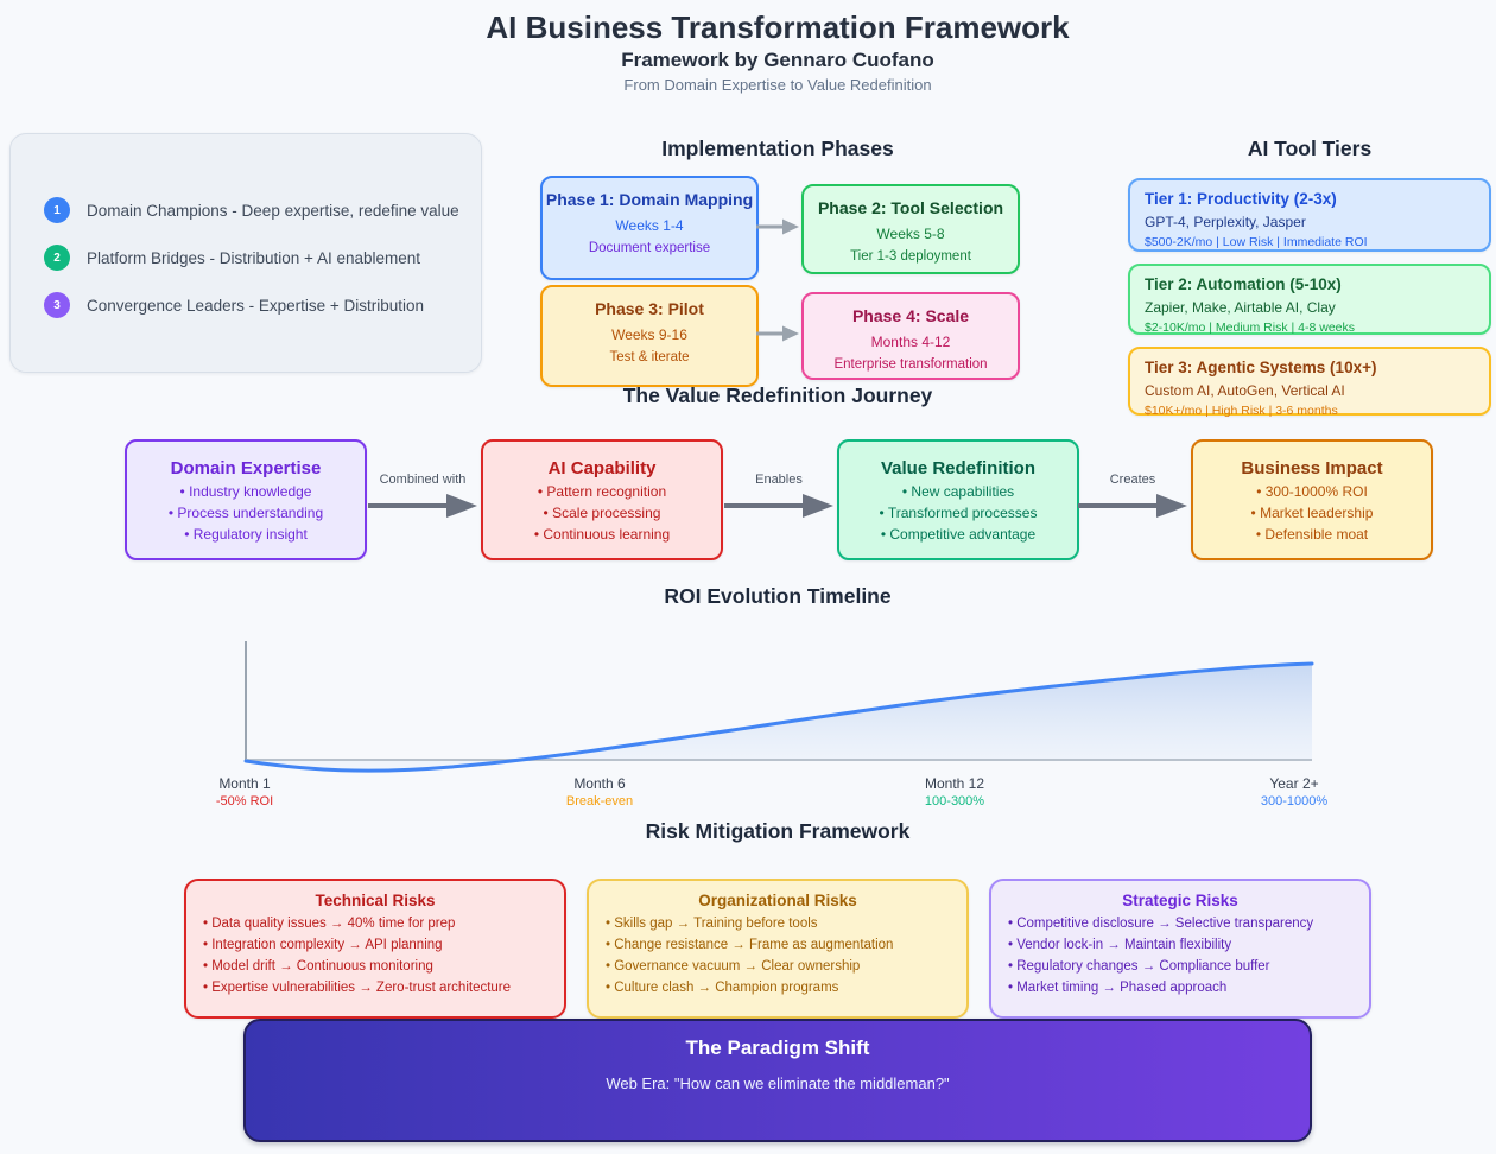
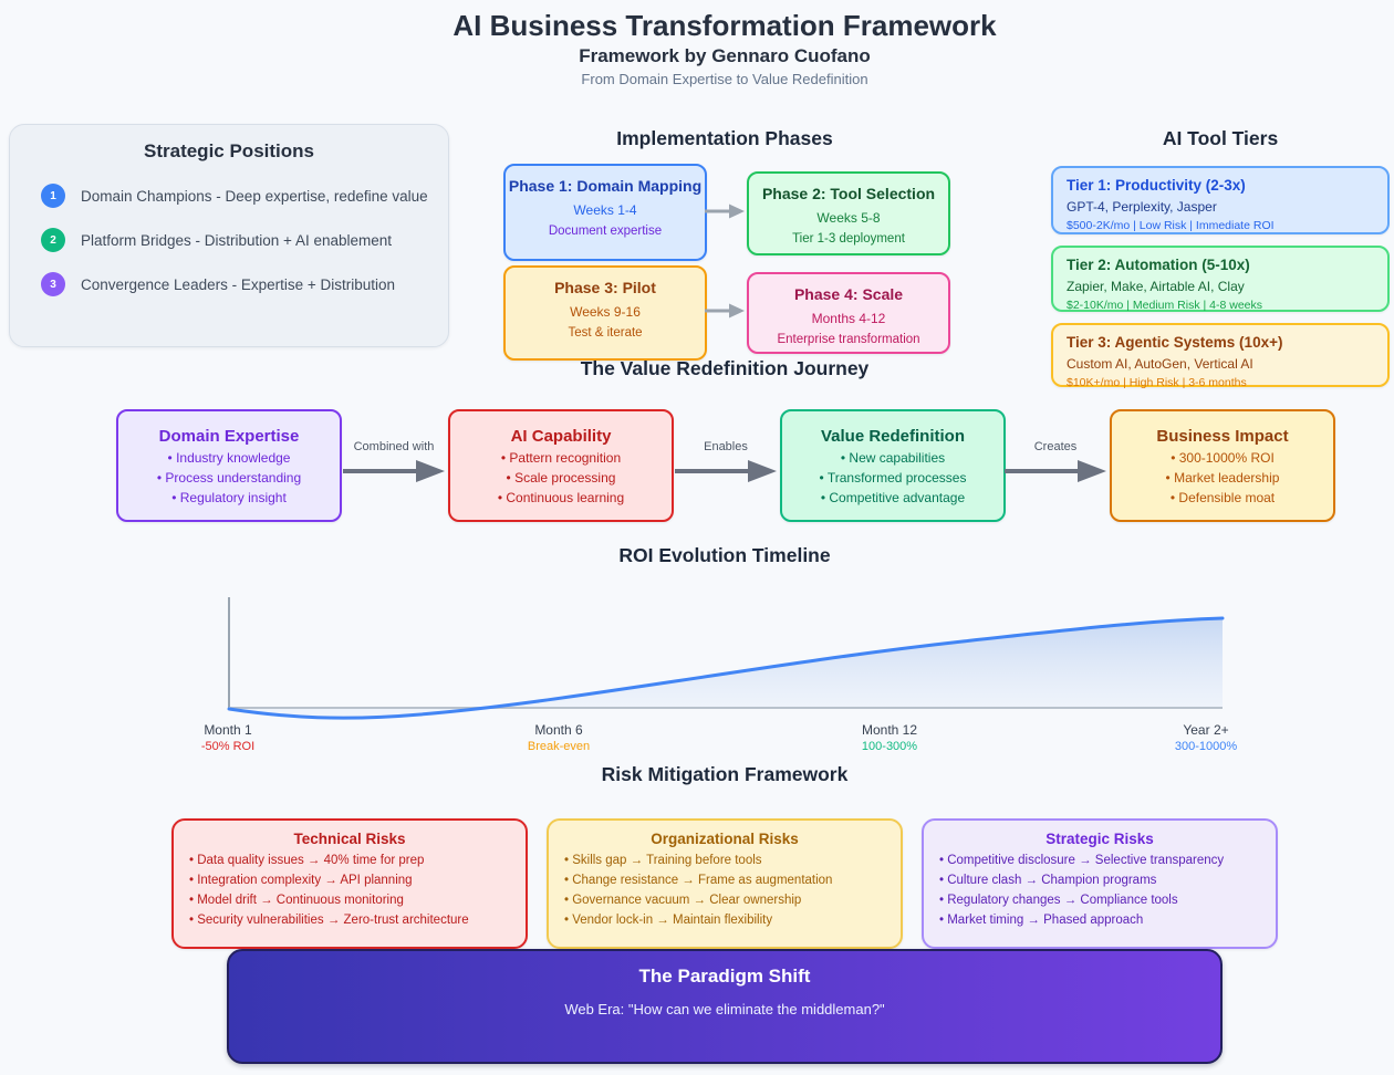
  AI Business Transformation Framework
  Framework by Gennaro Cuofano
  From Domain Expertise to Value Redefinition
+ Strategic Positions
  1
  Domain Champions - Deep expertise, redefine value
  2
  Platform Bridges - Distribution + AI enablement
  3
  Convergence Leaders - Expertise + Distribution
  Implementation Phases
  Phase 1: Domain Mapping
  Weeks 1-4
  Document expertise
  Phase 2: Tool Selection
  Weeks 5-8
  Tier 1-3 deployment
  Phase 3: Pilot
  Weeks 9-16
  Test & iterate
  Phase 4: Scale
  Months 4-12
  Enterprise transformation
  AI Tool Tiers
  Tier 1: Productivity (2-3x)
  GPT-4, Perplexity, Jasper
  $500-2K/mo | Low Risk | Immediate ROI
  Tier 2: Automation (5-10x)
  Zapier, Make, Airtable AI, Clay
  $2-10K/mo | Medium Risk | 4-8 weeks
  Tier 3: Agentic Systems (10x+)
  Custom AI, AutoGen, Vertical AI
  $10K+/mo | High Risk | 3-6 months
  The Value Redefinition Journey
  Domain Expertise
  • Industry knowledge
  • Process understanding
  • Regulatory insight
  Combined with
  AI Capability
  • Pattern recognition
  • Scale processing
  • Continuous learning
  Enables
  Value Redefinition
  • New capabilities
  • Transformed processes
  • Competitive advantage
  Creates
  Business Impact
  • 300-1000% ROI
  • Market leadership
  • Defensible moat
  ROI Evolution Timeline
  Month 1
  Month 6
  Month 12
  Year 2+
  -50% ROI
  Break-even
  100-300%
  300-1000%
  Risk Mitigation Framework
  Technical Risks
  • Data quality issues → 40% time for prep
  • Integration complexity → API planning
  • Model drift → Continuous monitoring
- • Expertise vulnerabilities → Zero-trust architecture
+ • Security vulnerabilities → Zero-trust architecture
  Organizational Risks
  • Skills gap → Training before tools
  • Change resistance → Frame as augmentation
  • Governance vacuum → Clear ownership
- • Culture clash → Champion programs
+ • Vendor lock-in → Maintain flexibility
  Strategic Risks
  • Competitive disclosure → Selective transparency
- • Vendor lock-in → Maintain flexibility
+ • Culture clash → Champion programs
- • Regulatory changes → Compliance buffer
+ • Regulatory changes → Compliance tools
  • Market timing → Phased approach
  The Paradigm Shift
  Web Era: "How can we eliminate the middleman?"
